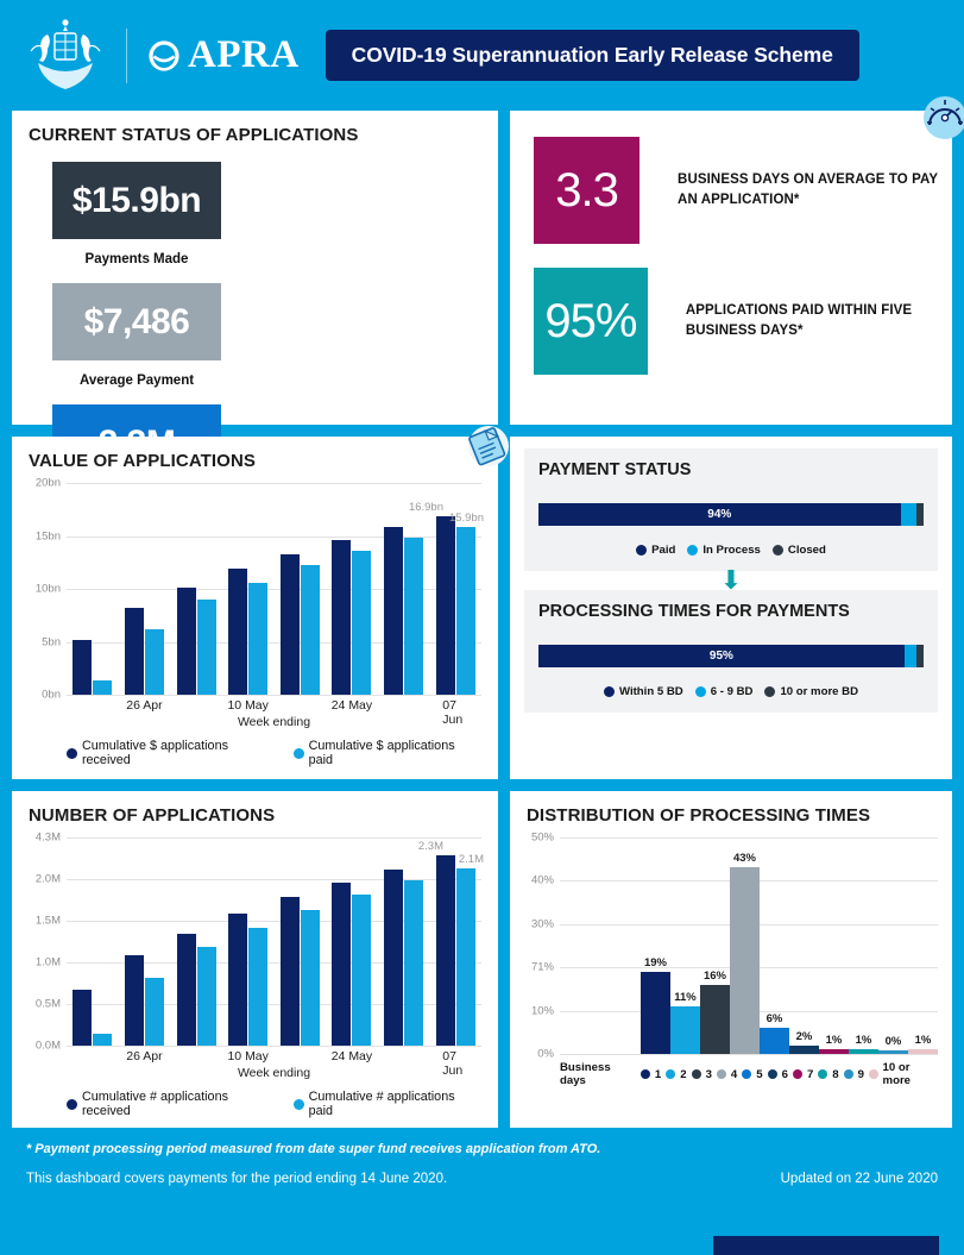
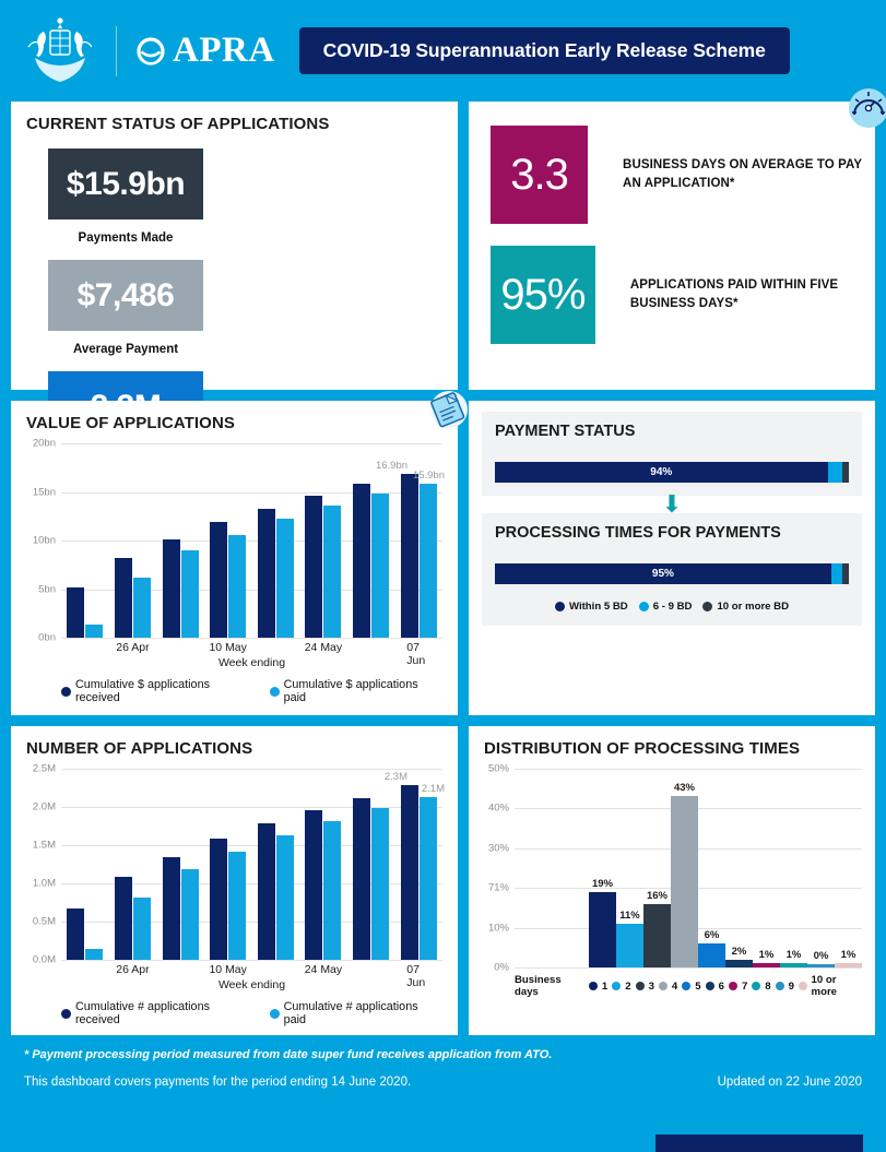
  APRA
  COVID-19 Superannuation Early Release Scheme
  CURRENT STATUS OF APPLICATIONS
  $15.9bn
  Payments Made
  $7,486
  Average Payment
  3.3
  BUSINESS DAYS ON AVERAGE TO PAY AN APPLICATION*
  95%
  APPLICATIONS PAID WITHIN FIVE BUSINESS DAYS*
  VALUE OF APPLICATIONS
  0bn
  5bn
  10bn
  15bn
  20bn
  16.9bn
  15.9bn
  26 Apr
  10 May
  24 May
  07 Jun
  Week ending
  Cumulative $ applications received
  Cumulative $ applications paid
  PAYMENT STATUS
  94%
- Paid
- In Process
- Closed
  ⬇
  PROCESSING TIMES FOR PAYMENTS
  95%
  Within 5 BD
  6 - 9 BD
  10 or more BD
  NUMBER OF APPLICATIONS
  0.0M
  0.5M
  1.0M
  1.5M
  2.0M
- 4.3M
+ 2.5M
  2.3M
  2.1M
  26 Apr
  10 May
  24 May
  07 Jun
  Week ending
  Cumulative # applications received
  Cumulative # applications paid
  DISTRIBUTION OF PROCESSING TIMES
  0%
  10%
  71%
  30%
  40%
  50%
  19%
  11%
  16%
  43%
  6%
  2%
  1%
  1%
  0%
  1%
  Business days
  1
  2
  3
  4
  5
  6
  7
  8
  9
  10 or more
  * Payment processing period measured from date super fund receives application from ATO.
  This dashboard covers payments for the period ending 14 June 2020.
  Updated on 22 June 2020
